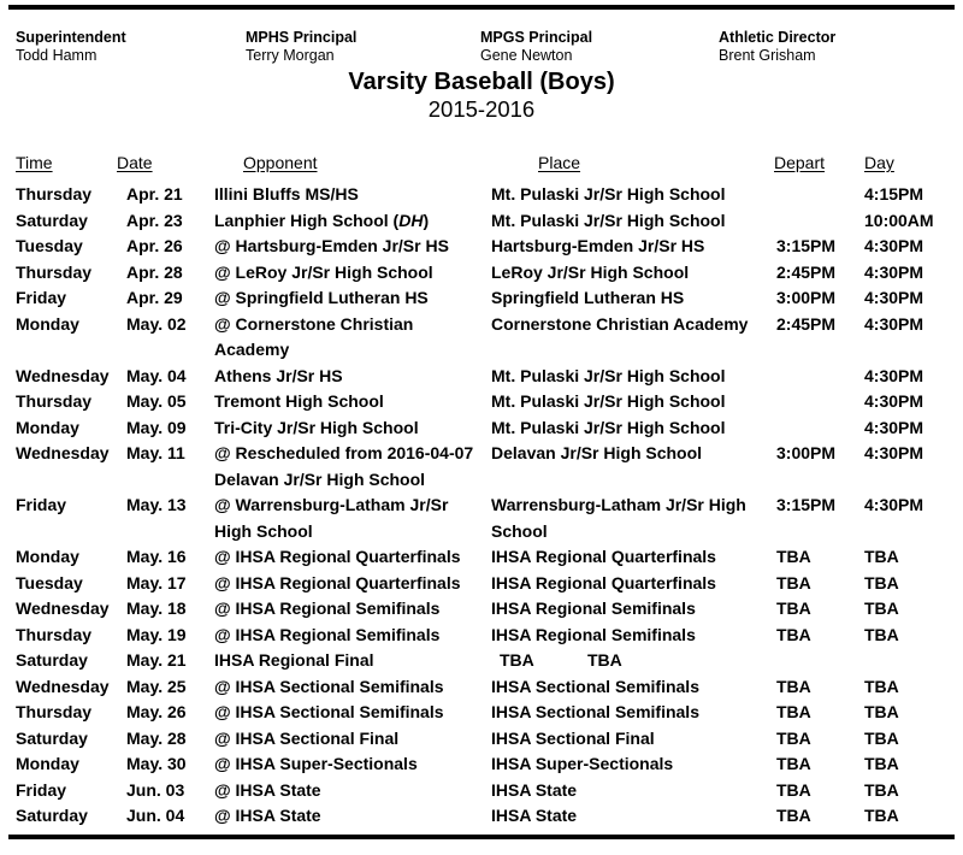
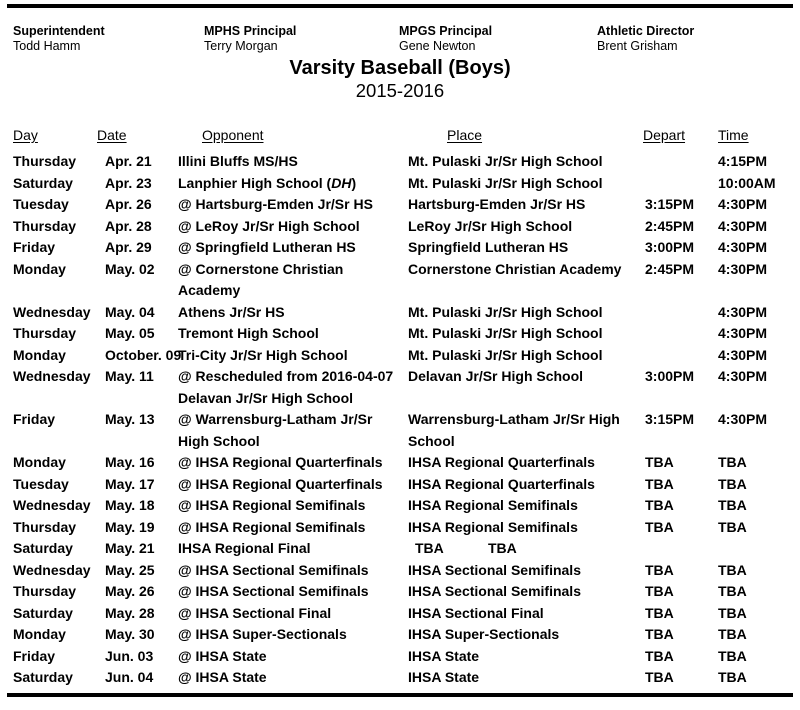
  Superintendent
  Todd Hamm
  MPHS Principal
  Terry Morgan
  MPGS Principal
  Gene Newton
  Athletic Director
  Brent Grisham
  Varsity Baseball (Boys)
  2015-2016
- Time
+ Day
  Date
  Opponent
  Place
  Depart
- Day
+ Time
  Thursday
  Apr. 21
  Illini Bluffs MS/HS
  Mt. Pulaski Jr/Sr High School
  4:15PM
  Saturday
  Apr. 23
  Lanphier High School (DH)
  Mt. Pulaski Jr/Sr High School
  10:00AM
  Tuesday
  Apr. 26
  @ Hartsburg-Emden Jr/Sr HS
  Hartsburg-Emden Jr/Sr HS
  3:15PM
  4:30PM
  Thursday
  Apr. 28
  @ LeRoy Jr/Sr High School
  LeRoy Jr/Sr High School
  2:45PM
  4:30PM
  Friday
  Apr. 29
  @ Springfield Lutheran HS
  Springfield Lutheran HS
  3:00PM
  4:30PM
  Monday
  May. 02
  @ Cornerstone Christian
  Academy
  Cornerstone Christian Academy
  2:45PM
  4:30PM
  Wednesday
  May. 04
  Athens Jr/Sr HS
  Mt. Pulaski Jr/Sr High School
  4:30PM
  Thursday
  May. 05
  Tremont High School
  Mt. Pulaski Jr/Sr High School
  4:30PM
  Monday
- May. 09
+ October. 09
  Tri-City Jr/Sr High School
  Mt. Pulaski Jr/Sr High School
  4:30PM
  Wednesday
  May. 11
  @ Rescheduled from 2016-04-07
  Delavan Jr/Sr High School
  Delavan Jr/Sr High School
  3:00PM
  4:30PM
  Friday
  May. 13
  @ Warrensburg-Latham Jr/Sr
  High School
  Warrensburg-Latham Jr/Sr High
  School
  3:15PM
  4:30PM
  Monday
  May. 16
  @ IHSA Regional Quarterfinals
  IHSA Regional Quarterfinals
  TBA
  TBA
  Tuesday
  May. 17
  @ IHSA Regional Quarterfinals
  IHSA Regional Quarterfinals
  TBA
  TBA
  Wednesday
  May. 18
  @ IHSA Regional Semifinals
  IHSA Regional Semifinals
  TBA
  TBA
  Thursday
  May. 19
  @ IHSA Regional Semifinals
  IHSA Regional Semifinals
  TBA
  TBA
  Saturday
  May. 21
  IHSA Regional Final
  TBA
  TBA
  Wednesday
  May. 25
  @ IHSA Sectional Semifinals
  IHSA Sectional Semifinals
  TBA
  TBA
  Thursday
  May. 26
  @ IHSA Sectional Semifinals
  IHSA Sectional Semifinals
  TBA
  TBA
  Saturday
  May. 28
  @ IHSA Sectional Final
  IHSA Sectional Final
  TBA
  TBA
  Monday
  May. 30
  @ IHSA Super-Sectionals
  IHSA Super-Sectionals
  TBA
  TBA
  Friday
  Jun. 03
  @ IHSA State
  IHSA State
  TBA
  TBA
  Saturday
  Jun. 04
  @ IHSA State
  IHSA State
  TBA
  TBA
